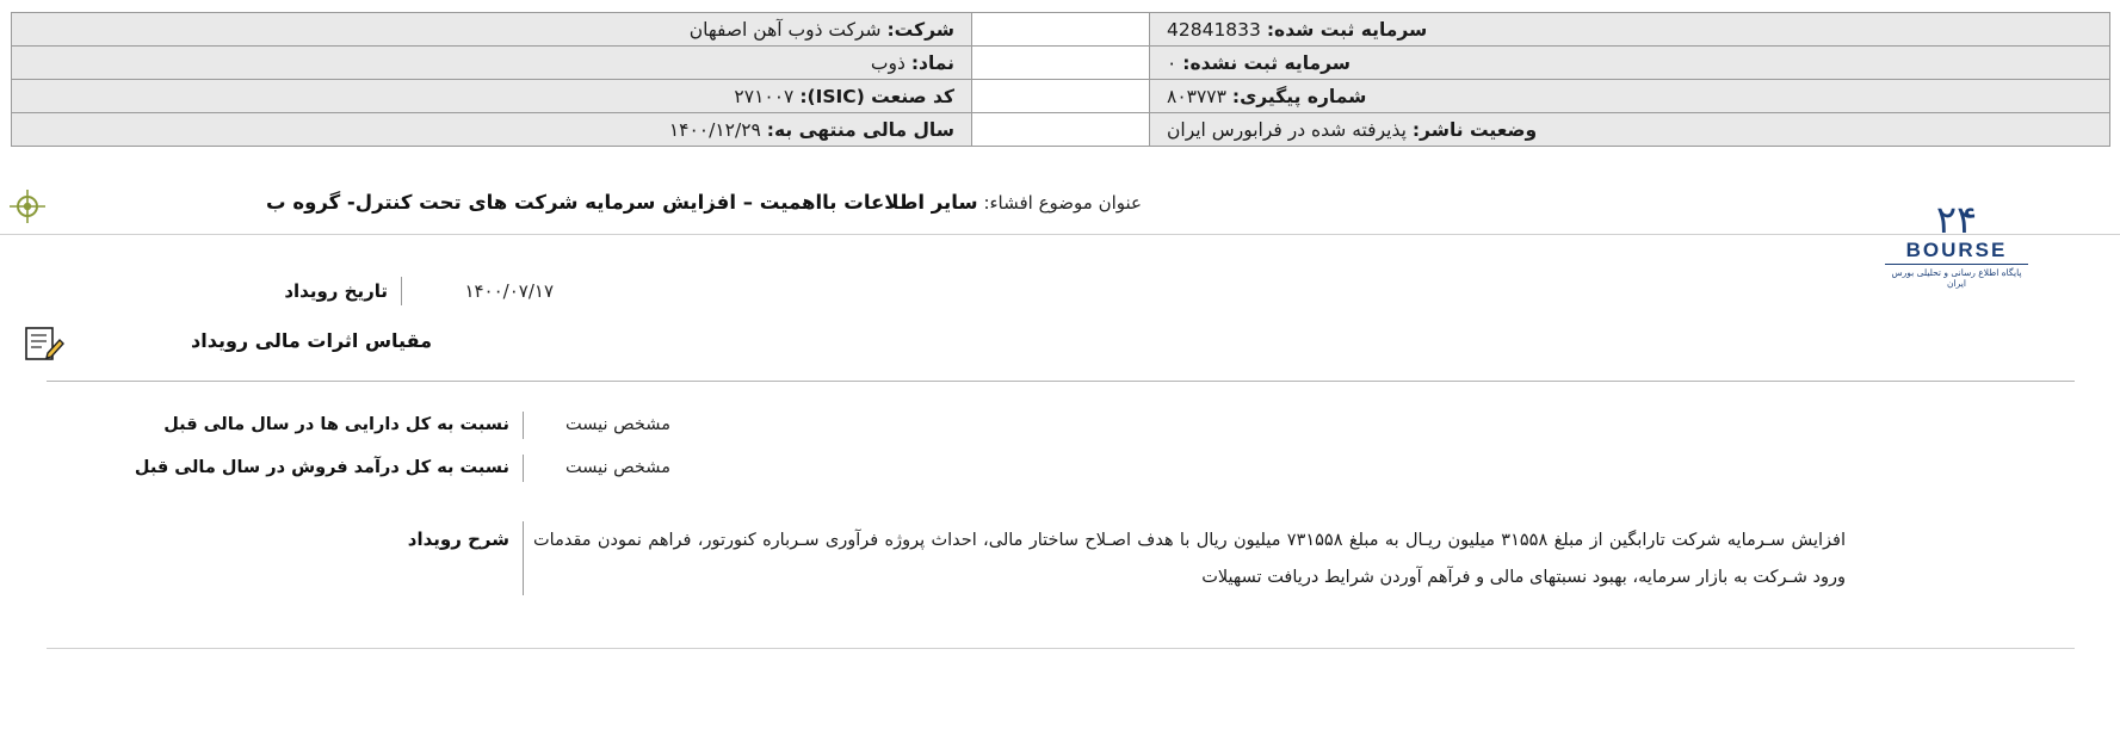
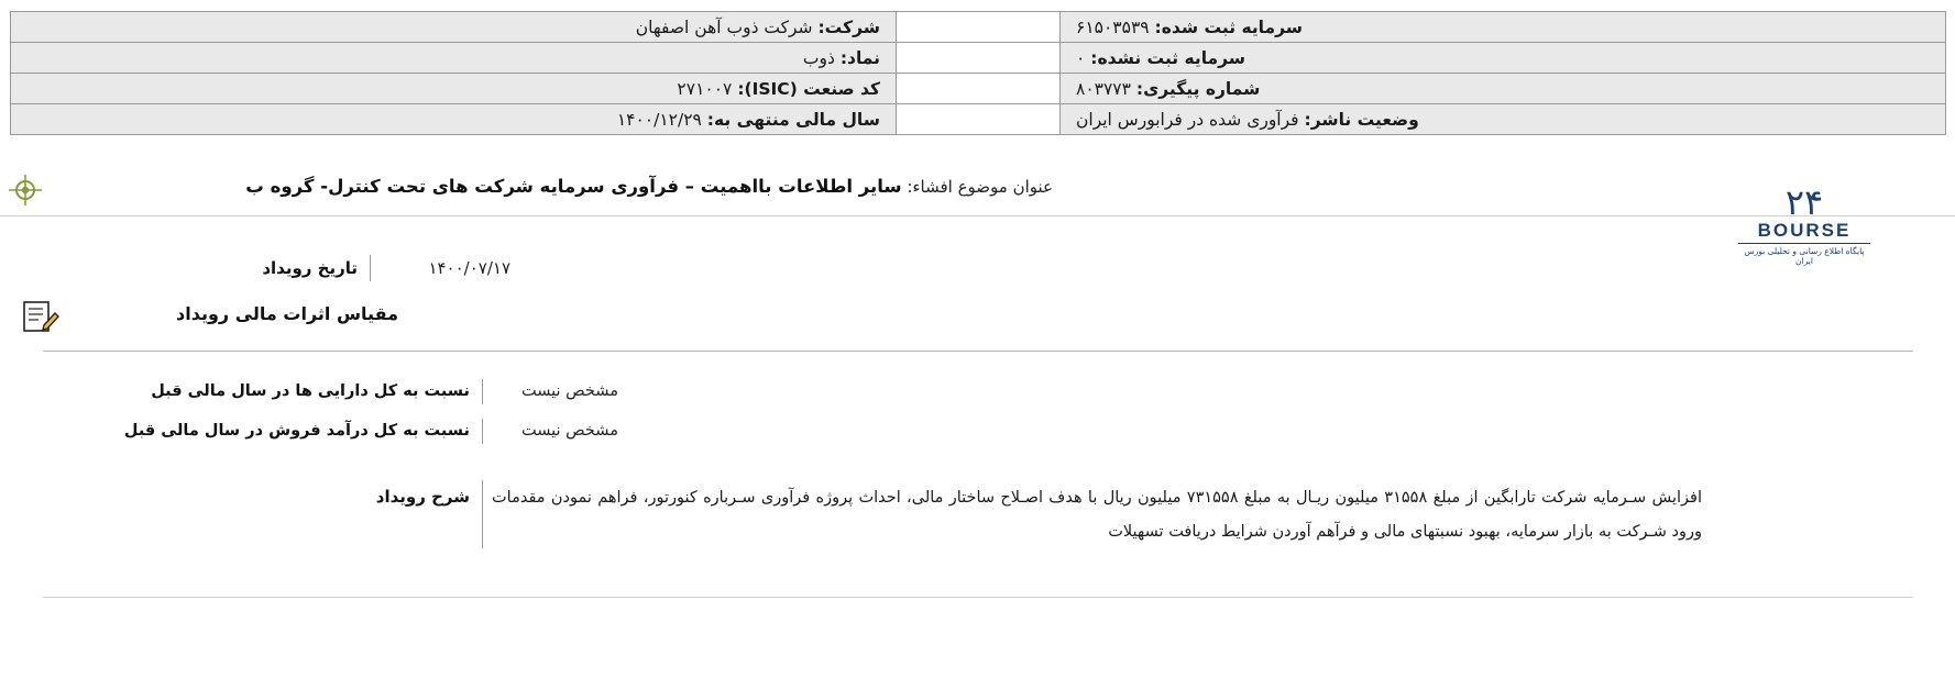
- سرمایه ثبت شده: 42841833		شرکت: شرکت ذوب آهن اصفهان
+ سرمایه ثبت شده: ۶۱۵۰۳۵۳۹		شرکت: شرکت ذوب آهن اصفهان
  سرمایه ثبت نشده: ۰		نماد: ذوب
  شماره پیگیری: ۸۰۳۷۷۳		کد صنعت (ISIC): ۲۷۱۰۰۷
- وضعیت ناشر: پذیرفته شده در فرابورس ایران		سال مالی منتهی به: ۱۴۰۰/۱۲/۲۹
+ وضعیت ناشر: فرآوری شده در فرابورس ایران		سال مالی منتهی به: ۱۴۰۰/۱۲/۲۹
- عنوان موضوع افشاء: سایر اطلاعات بااهمیت – افزایش سرمایه شرکت های تحت کنترل- گروه ب
+ عنوان موضوع افشاء: سایر اطلاعات بااهمیت – فرآوری سرمایه شرکت های تحت کنترل- گروه ب
  ۲۴
  BOURSE
  پایگاه اطلاع رسانی و تحلیلی بورس ایران
  تاریخ رویداد
  ۱۴۰۰/۰۷/۱۷
  مقیاس اثرات مالی رویداد
  نسبت به کل دارایی ها در سال مالی قبل
  مشخص نیست
  نسبت به کل درآمد فروش در سال مالی قبل
  مشخص نیست
  شرح رویداد
  افزایش سـرمایه شرکت تارابگین از مبلغ ۳۱۵۵۸ میلیون ریـال به مبلغ ۷۳۱۵۵۸ میلیون ریال با هدف اصـلاح ساختار مالی، احداث پروژه فرآوری سـرباره کنورتور، فراهم نمودن مقدمات ورود شـرکت به بازار سرمایه، بهبود نسبتهای مالی و فرآهم آوردن شرایط دریافت تسهیلات
